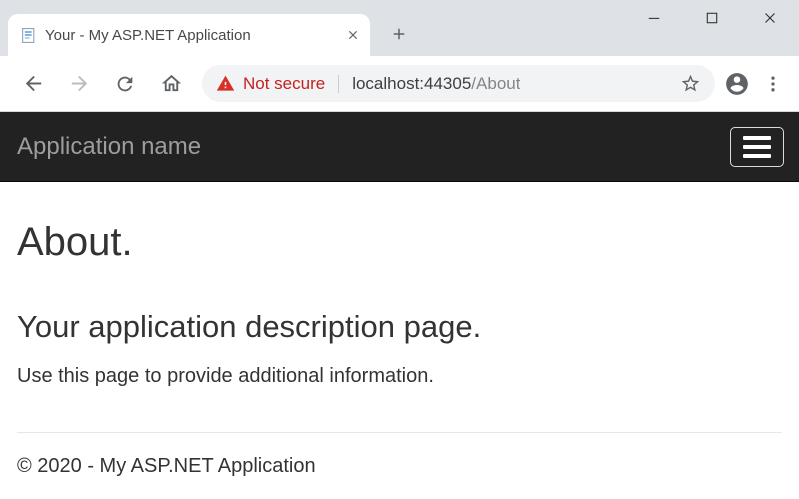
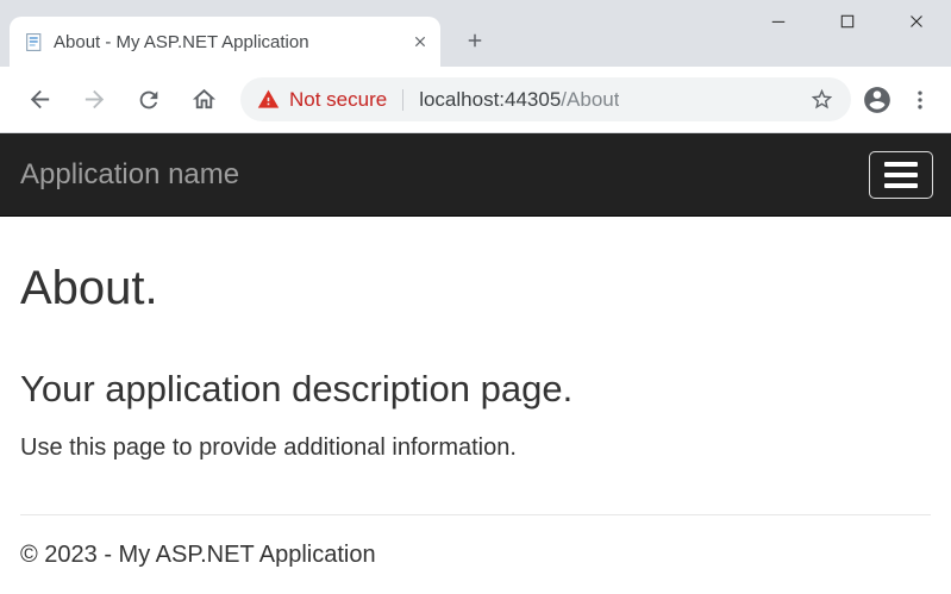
- Your - My ASP.NET Application
+ About - My ASP.NET Application
  Not secure
  localhost:44305/About
  Application name
  About.
  Your application description page.
  Use this page to provide additional information.
- © 2020 - My ASP.NET Application
+ © 2023 - My ASP.NET Application
